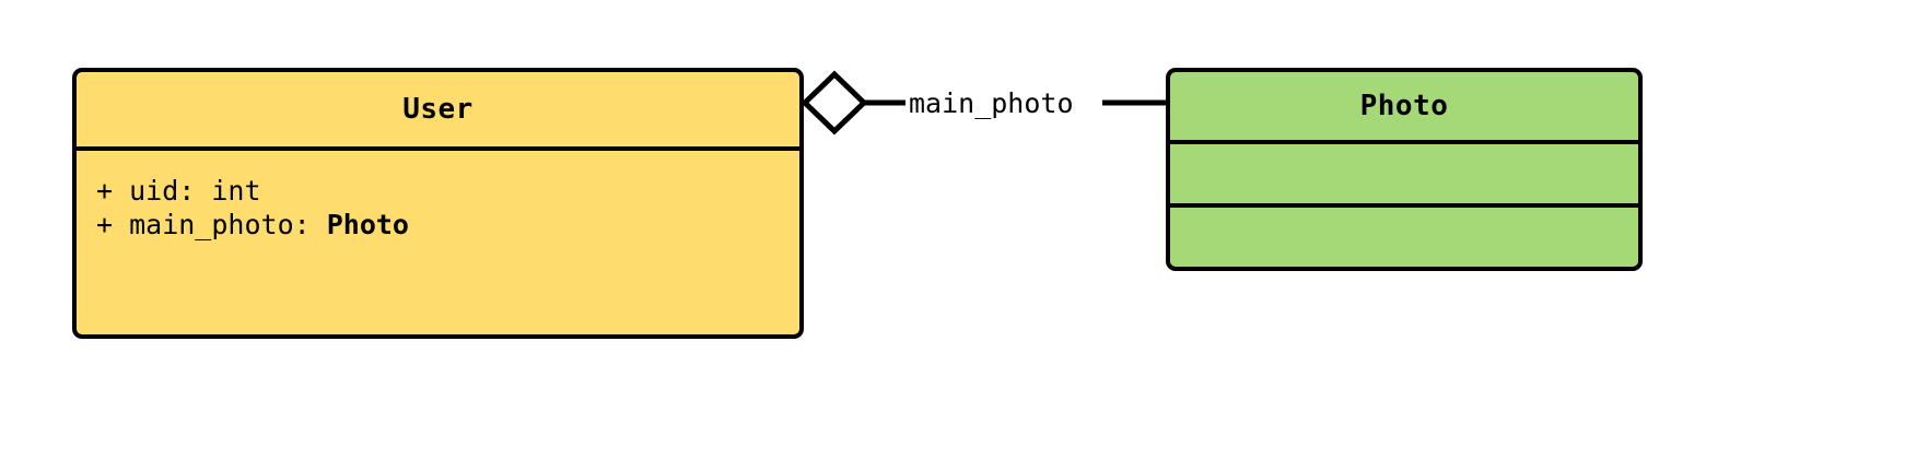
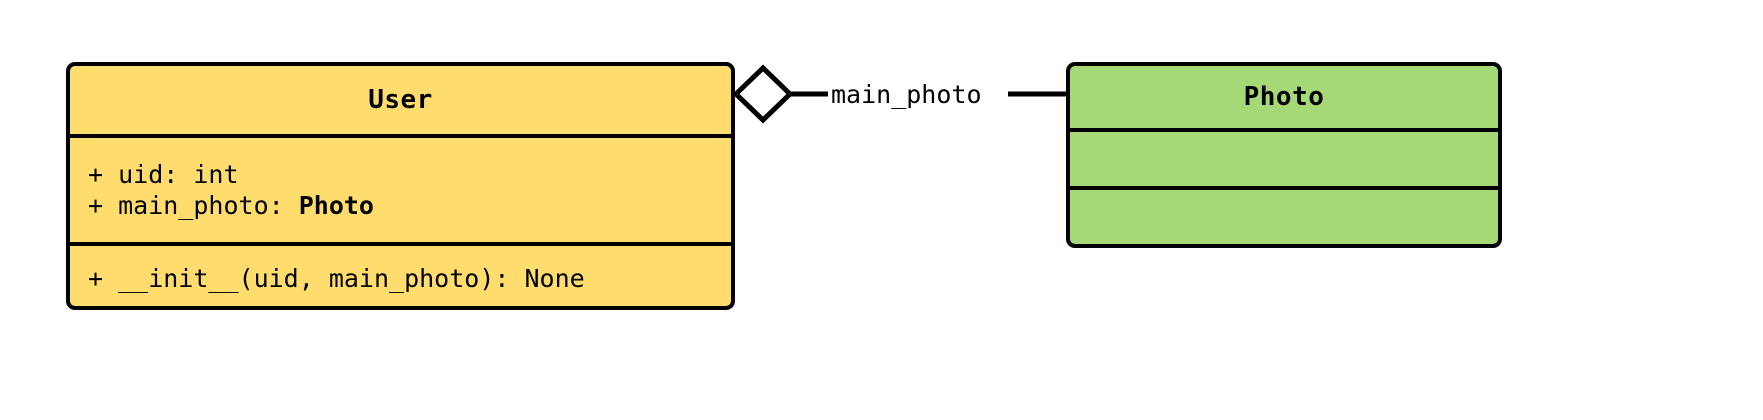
  User
  + uid: int
  + main_photo: Photo
+ + __init__(uid, main_photo): None
  main_photo
  Photo
